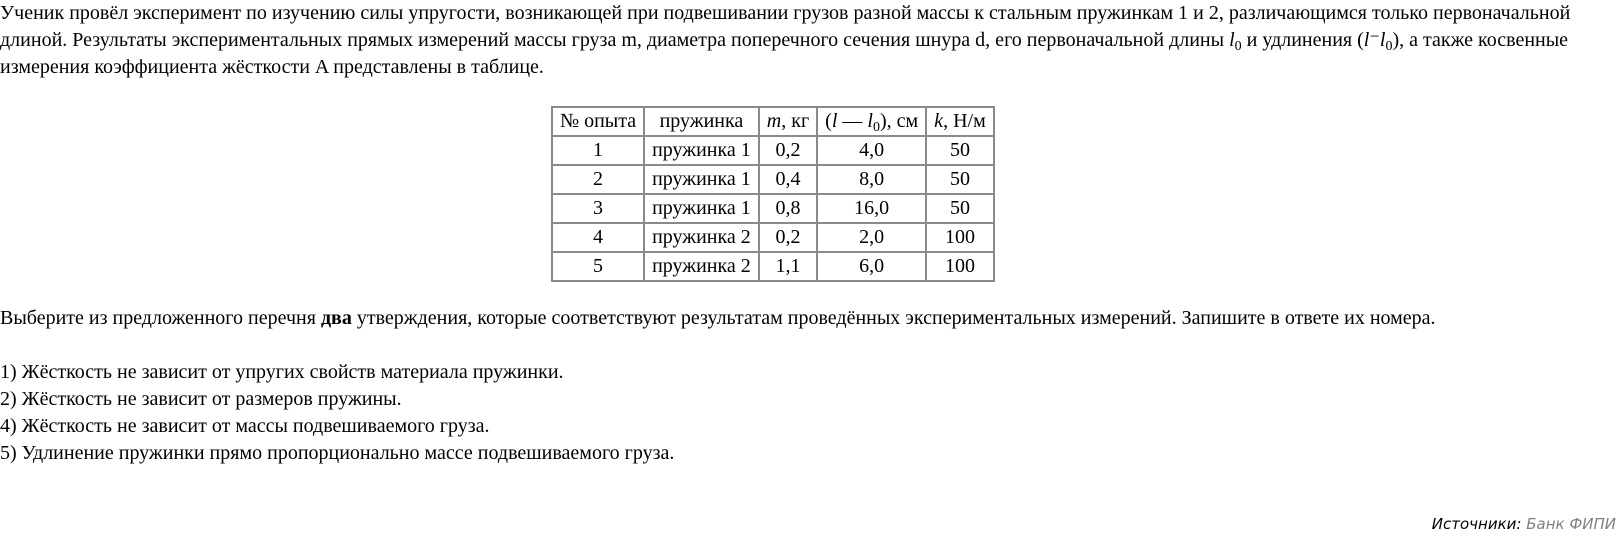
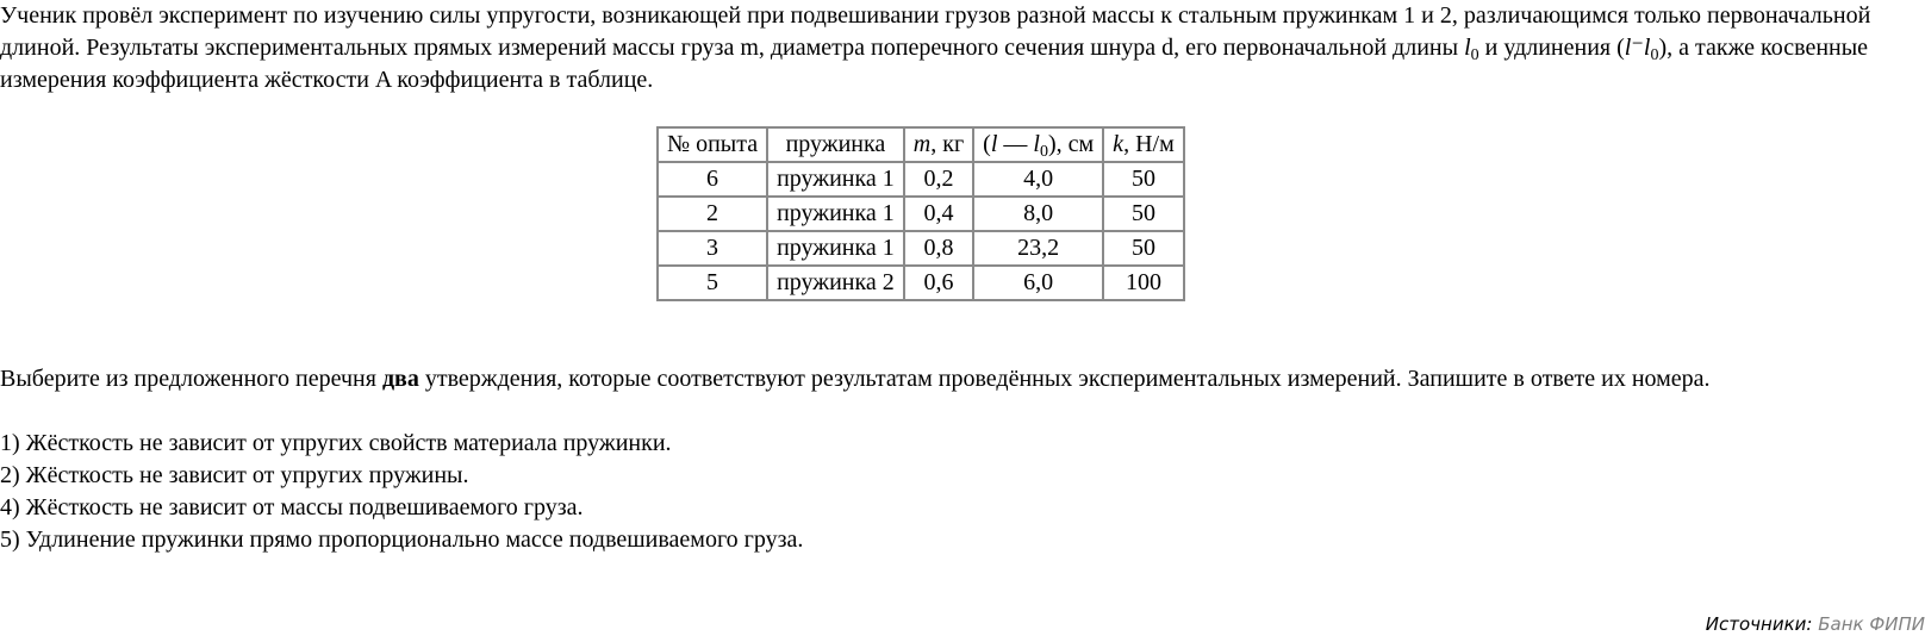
- Ученик провёл эксперимент по изучению силы упругости, возникающей при подвешивании грузов разной массы к стальным пружинкам 1 и 2, различающимся только первоначальной длиной. Результаты экспериментальных прямых измерений массы груза m, диаметра поперечного сечения шнура d, его первоначальной длины l0 и удлинения (l⁻l0), а также косвенные измерения коэффициента жёсткости A представлены в таблице.
+ Ученик провёл эксперимент по изучению силы упругости, возникающей при подвешивании грузов разной массы к стальным пружинкам 1 и 2, различающимся только первоначальной длиной. Результаты экспериментальных прямых измерений массы груза m, диаметра поперечного сечения шнура d, его первоначальной длины l0 и удлинения (l⁻l0), а также косвенные измерения коэффициента жёсткости A коэффициента в таблице.
  № опыта	пружинка	m, кг	(l — l0), см	k, Н/м
- 1	пружинка 1	0,2	4,0	50
+ 6	пружинка 1	0,2	4,0	50
  2	пружинка 1	0,4	8,0	50
- 3	пружинка 1	0,8	16,0	50
+ 3	пружинка 1	0,8	23,2	50
- 4	пружинка 2	0,2	2,0	100
- 5	пружинка 2	1,1	6,0	100
+ 5	пружинка 2	0,6	6,0	100
  Выберите из предложенного перечня два утверждения, которые соответствуют результатам проведённых экспериментальных измерений. Запишите в ответе их номера.
  1) Жёсткость не зависит от упругих свойств материала пружинки.
- 2) Жёсткость не зависит от размеров пружины.
+ 2) Жёсткость не зависит от упругих пружины.
  4) Жёсткость не зависит от массы подвешиваемого груза.
  5) Удлинение пружинки прямо пропорционально массе подвешиваемого груза.
  Источники: Банк ФИПИ
